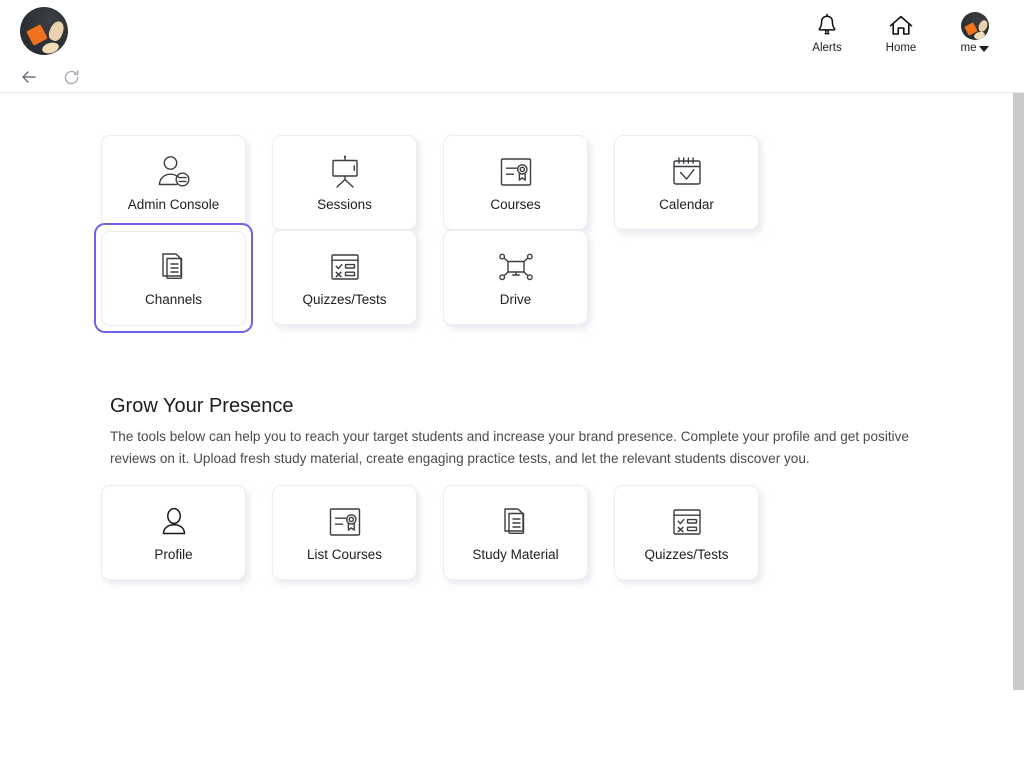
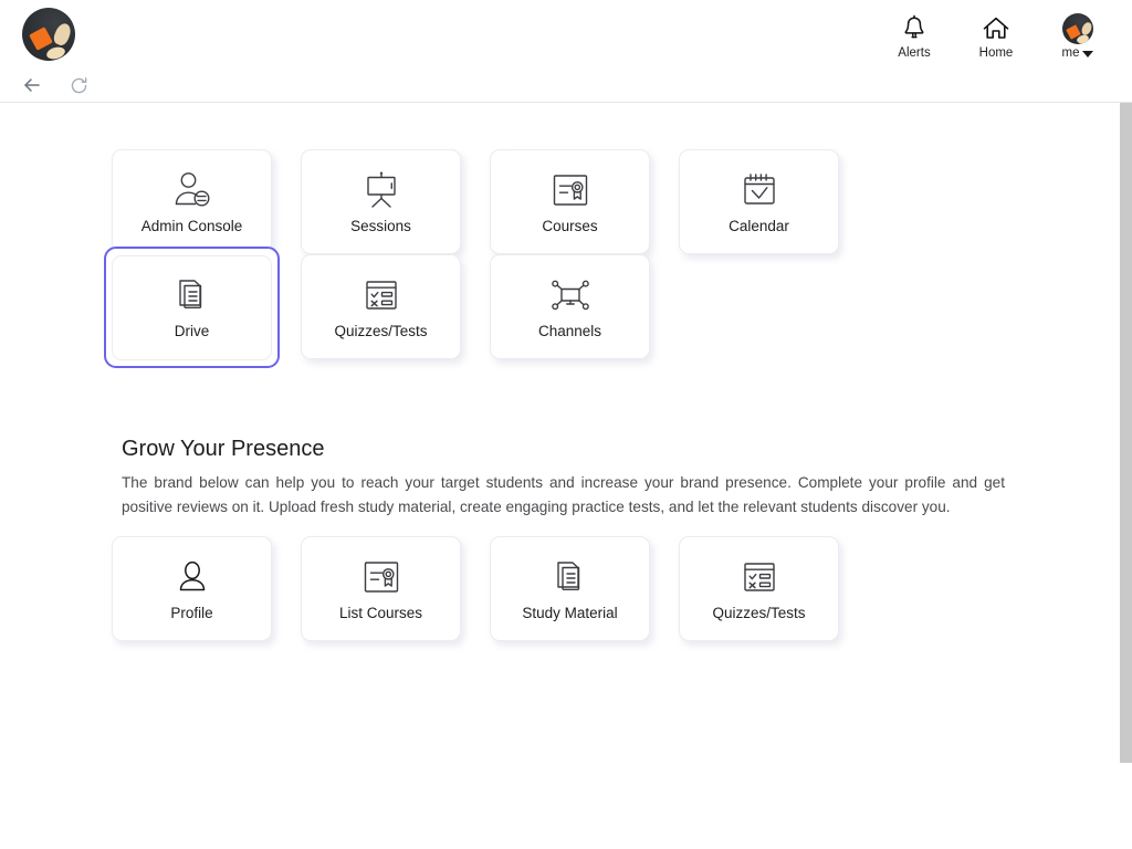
  Alerts
  Home
  me
  Admin Console
  Sessions
  Courses
  Calendar
- Channels
+ Drive
  Quizzes/Tests
- Drive
+ Channels
  Grow Your Presence
- The tools below can help you to reach your target students and increase your brand presence. Complete your profile and get positive reviews on it. Upload fresh study material, create engaging practice tests, and let the relevant students discover you.
+ The brand below can help you to reach your target students and increase your brand presence. Complete your profile and get positive reviews on it. Upload fresh study material, create engaging practice tests, and let the relevant students discover you.
  Profile
  List Courses
  Study Material
  Quizzes/Tests
